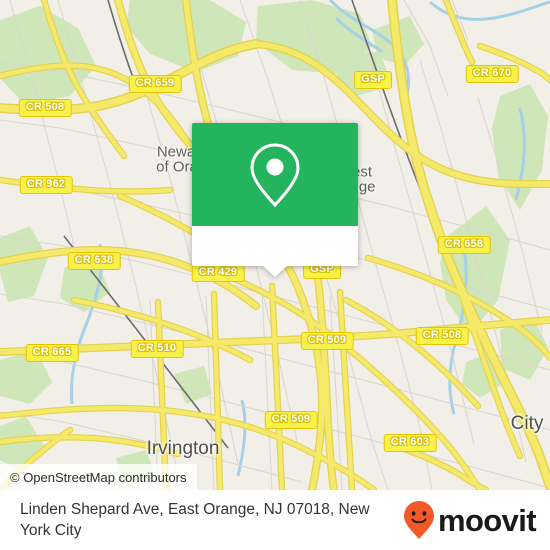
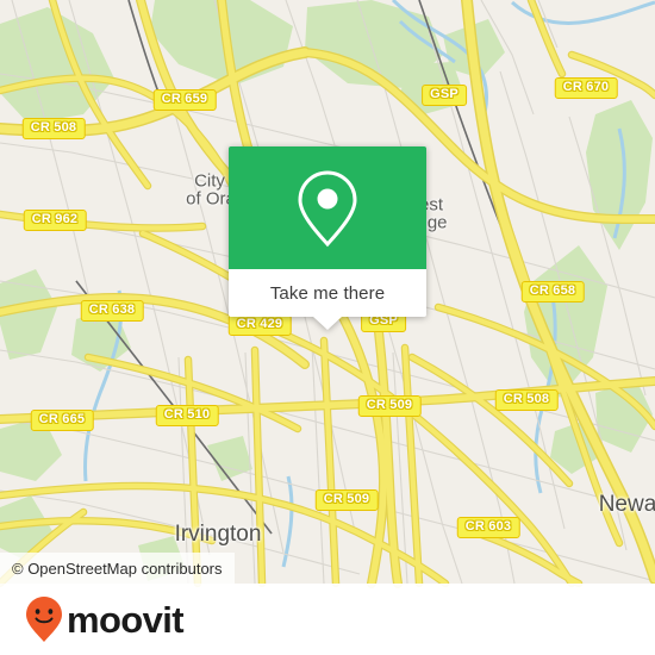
  CR 659
  CR 508
  CR 670
  GSP
  CR 962
  CR 658
  CR 638
  CR 429
  GSP
  CR 665
  CR 510
  CR 509
  CR 508
  CR 509
  CR 603
- Newa
+ City
  of Or
  Irvington
- City
+ Newa
+ Take me there
  © OpenStreetMap contributors
- Linden Shepard Ave, East Orange, NJ 07018, New York City
  moovit
